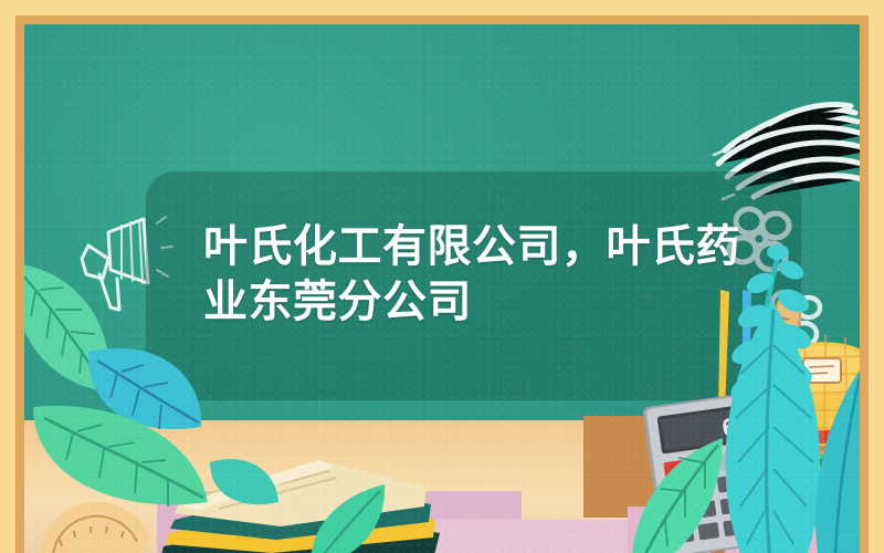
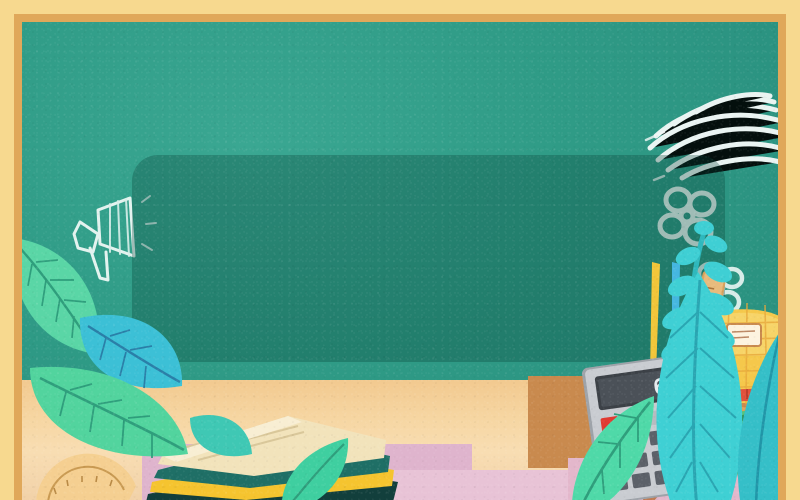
- 叶氏化工有限公司，叶氏药业东莞分公司
